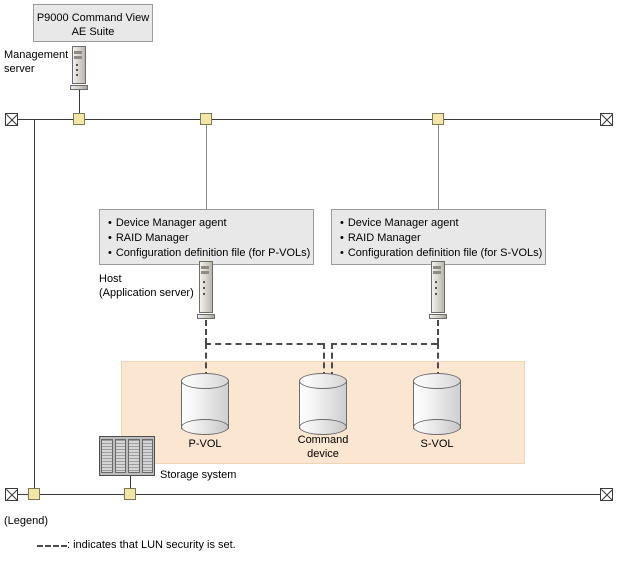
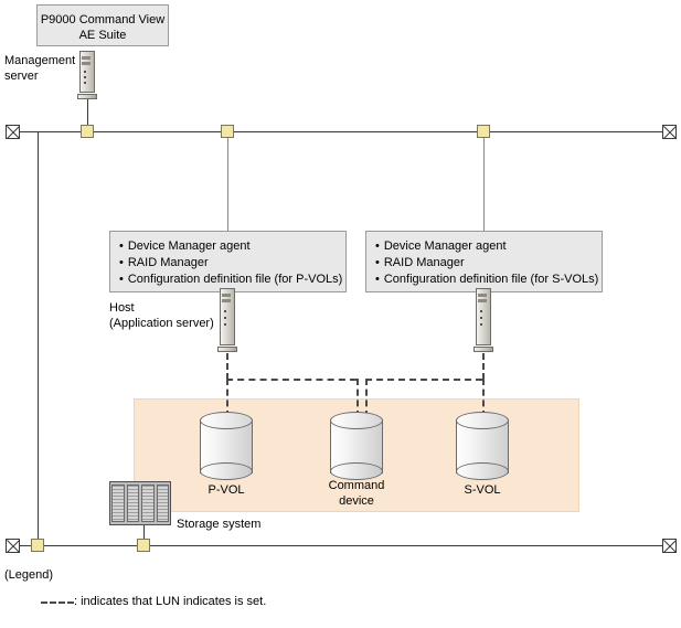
  P9000 Command View
  AE Suite
  Management
  server
  Device Manager agent
  RAID Manager
  Configuration definition file (for P-VOLs)
  Device Manager agent
  RAID Manager
  Configuration definition file (for S-VOLs)
  Host
  (Application server)
  P-VOL
  Command
  device
  S-VOL
  Storage system
  (Legend)
- : indicates that LUN security is set.
+ : indicates that LUN indicates is set.
